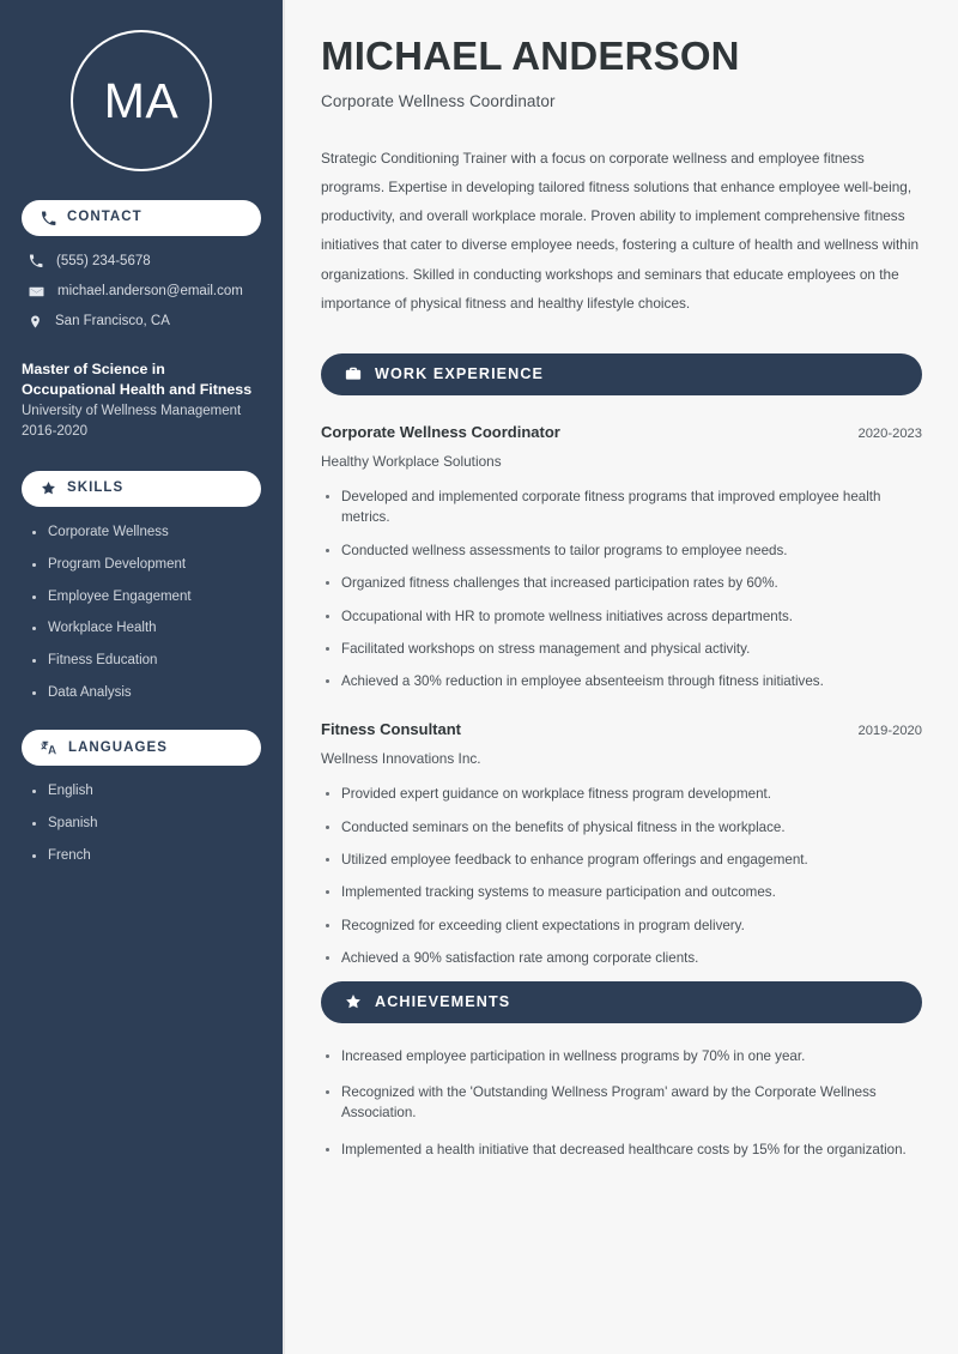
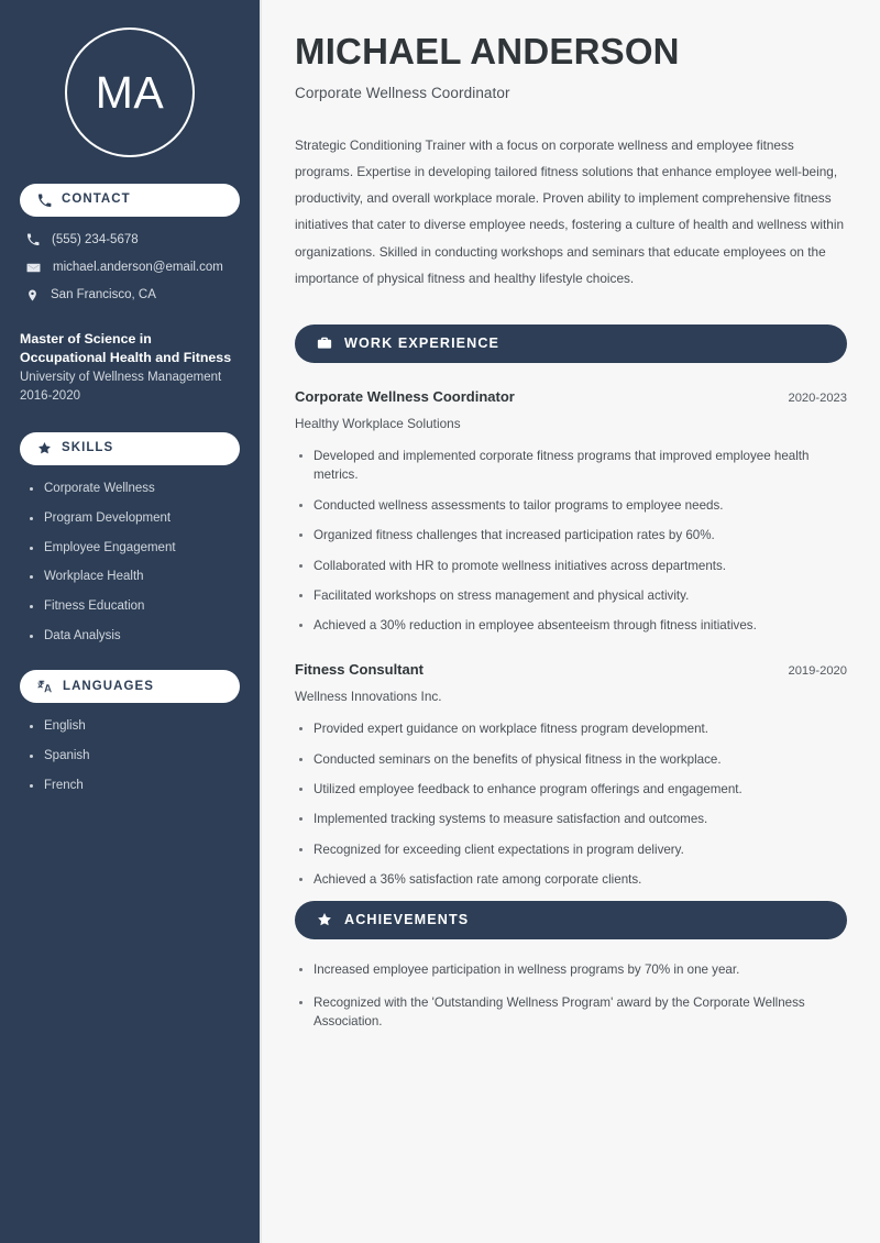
  MA
  CONTACT
  (555) 234-5678
  michael.anderson@email.com
  San Francisco, CA
  Master of Science in Occupational Health and Fitness
  University of Wellness Management
  2016-2020
  SKILLS
  Corporate Wellness
  Program Development
  Employee Engagement
  Workplace Health
  Fitness Education
  Data Analysis
  LANGUAGES
  English
  Spanish
  French
  MICHAEL ANDERSON
  Corporate Wellness Coordinator
  Strategic Conditioning Trainer with a focus on corporate wellness and employee fitness programs. Expertise in developing tailored fitness solutions that enhance employee well-being, productivity, and overall workplace morale. Proven ability to implement comprehensive fitness initiatives that cater to diverse employee needs, fostering a culture of health and wellness within organizations. Skilled in conducting workshops and seminars that educate employees on the importance of physical fitness and healthy lifestyle choices.
  WORK EXPERIENCE
  Corporate Wellness Coordinator
  2020-2023
  Healthy Workplace Solutions
  Developed and implemented corporate fitness programs that improved employee health metrics.
  Conducted wellness assessments to tailor programs to employee needs.
  Organized fitness challenges that increased participation rates by 60%.
- Occupational with HR to promote wellness initiatives across departments.
+ Collaborated with HR to promote wellness initiatives across departments.
  Facilitated workshops on stress management and physical activity.
  Achieved a 30% reduction in employee absenteeism through fitness initiatives.
  Fitness Consultant
  2019-2020
  Wellness Innovations Inc.
  Provided expert guidance on workplace fitness program development.
  Conducted seminars on the benefits of physical fitness in the workplace.
  Utilized employee feedback to enhance program offerings and engagement.
- Implemented tracking systems to measure participation and outcomes.
+ Implemented tracking systems to measure satisfaction and outcomes.
  Recognized for exceeding client expectations in program delivery.
- Achieved a 90% satisfaction rate among corporate clients.
+ Achieved a 36% satisfaction rate among corporate clients.
  ACHIEVEMENTS
  Increased employee participation in wellness programs by 70% in one year.
  Recognized with the 'Outstanding Wellness Program' award by the Corporate Wellness Association.
- Implemented a health initiative that decreased healthcare costs by 15% for the organization.
